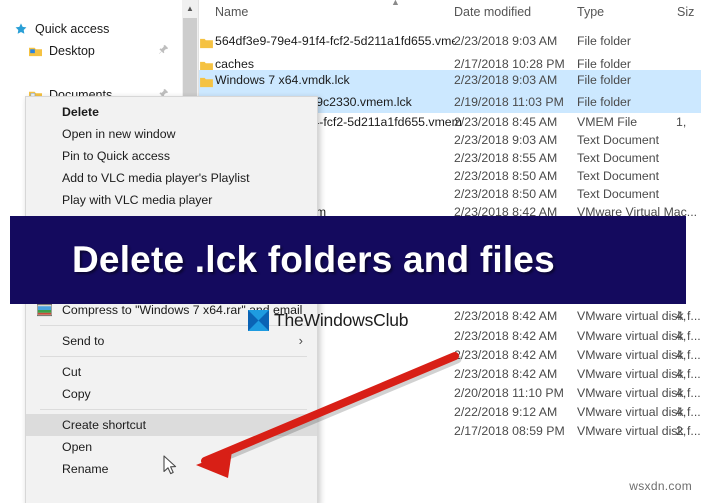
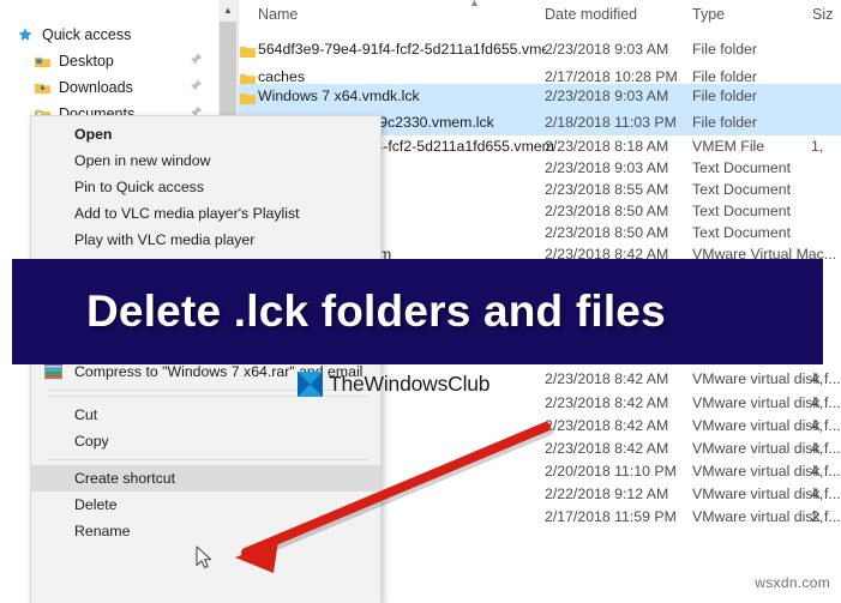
  Quick access
  Desktop
+ Downloads
  Documents
  ▲
  Name
  ▲
  Date modified
  Type
  Siz
  564df3e9-79e4-91f4-fcf2-5d211a1fd655.vme
  2/23/2018 9:03 AM
  File folder
  caches
  2/17/2018 10:28 PM
  File folder
  Windows 7 x64.vmdk.lck
  2/23/2018 9:03 AM
  File folder
- 2/19/2018 11:03 PM
+ 2/18/2018 11:03 PM
  File folder
  -fcf2-5d211a1fd655.vmem
- 2/23/2018 8:45 AM
+ 2/23/2018 8:18 AM
  VMEM File
  1,
  2/23/2018 9:03 AM
  Text Document
  2/23/2018 8:55 AM
  Text Document
  2/23/2018 8:50 AM
  Text Document
  2/23/2018 8:50 AM
  Text Document
  2/23/2018 8:42 AM
  VMware Virtual Mac...
  2/23/2018 8:42 AM
  VMware virtual disk f...
  4,
  2/23/2018 8:42 AM
  VMware virtual disk f...
  4,
  /23/2018 8:42 AM
  VMware virtual disk f...
  4,
  2/23/2018 8:42 AM
  VMware virtual disk f...
  4,
  2/20/2018 11:10 PM
  VMware virtual disk f...
  4,
  2/22/2018 9:12 AM
  VMware virtual disk f...
  4,
- 2/17/2018 08:59 PM
+ 2/17/2018 11:59 PM
  VMware virtual disk f...
  2,
- Delete
+ Open
  Open in new window
  Pin to Quick access
  Add to VLC media player's Playlist
  Play with VLC media player
  Compress to "Windows 7 x64.rar" email
- Send to
- ›
  Cut
  Copy
  Create shortcut
- Open
+ Delete
  Rename
  Delete .lck folders and files
  TheWindowsClub
  wsxdn.com
